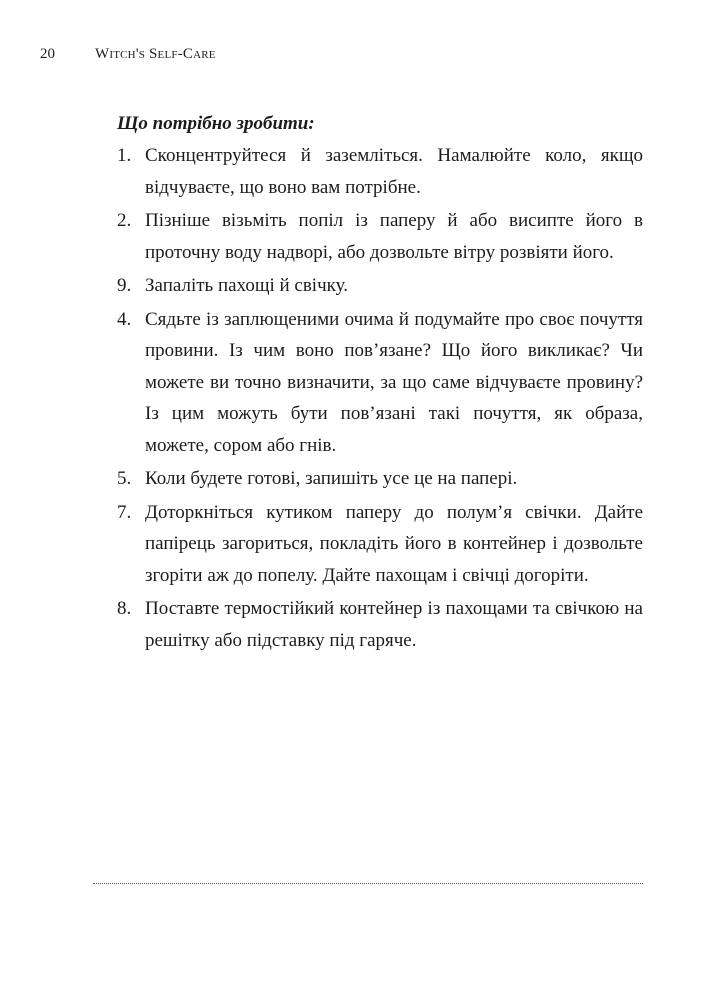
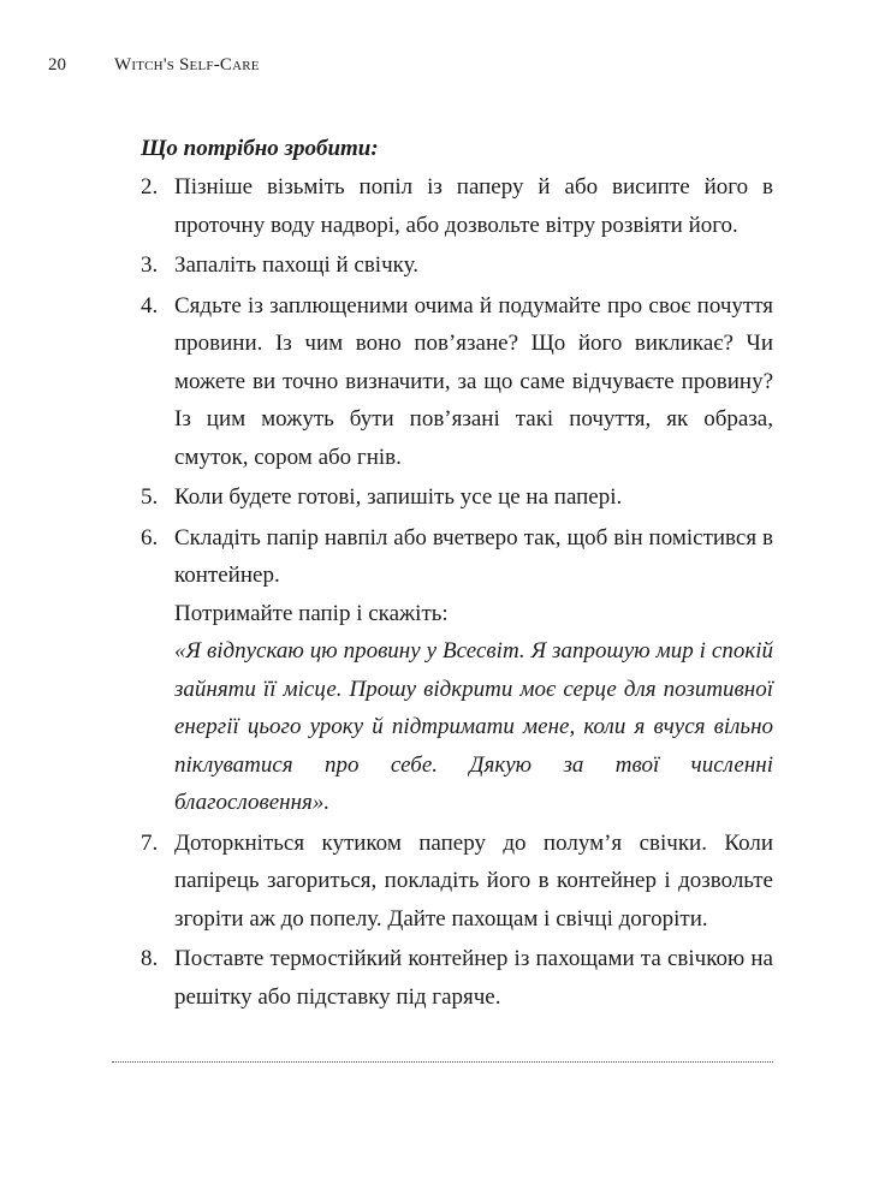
  20
  Witch's Self-Care
  Що потрібно зробити:
- 1.
- Сконцентруйтеся й заземліться. Намалюйте коло, якщо відчуваєте, що воно вам потрібне.
  2.
  Пізніше візьміть попіл із паперу й або висипте його в проточну воду надворі, або дозвольте вітру розвіяти його.
- 9.
+ 3.
  Запаліть пахощі й свічку.
  4.
- Сядьте із заплющеними очима й подумайте про своє почуття провини. Із чим воно пов’язане? Що його викликає? Чи можете ви точно визначити, за що саме відчуваєте провину? Із цим можуть бути пов’язані такі почуття, як образа, можете, сором або гнів.
+ Сядьте із заплющеними очима й подумайте про своє почуття провини. Із чим воно пов’язане? Що його викликає? Чи можете ви точно визначити, за що саме відчуваєте провину? Із цим можуть бути пов’язані такі почуття, як образа, смуток, сором або гнів.
  5.
  Коли будете готові, запишіть усе це на папері.
+ 6.
+ Складіть папір навпіл або вчетверо так, щоб він помістився в контейнер.
+ Потримайте папір і скажіть:
+ «Я відпускаю цю провину у Всесвіт. Я запрошую мир і спокій зайняти її місце. Прошу відкрити моє серце для позитивної енергії цього уроку й підтримати мене, коли я вчуся вільно піклуватися про себе. Дякую за твої численні благословення».
  7.
- Доторкніться кутиком паперу до полум’я свічки. Дайте папірець загориться, покладіть його в контейнер і дозвольте згоріти аж до попелу. Дайте пахощам і свічці догоріти.
+ Доторкніться кутиком паперу до полум’я свічки. Коли папірець загориться, покладіть його в контейнер і дозвольте згоріти аж до попелу. Дайте пахощам і свічці догоріти.
  8.
  Поставте термостійкий контейнер із пахощами та свічкою на решітку або підставку під гаряче.
